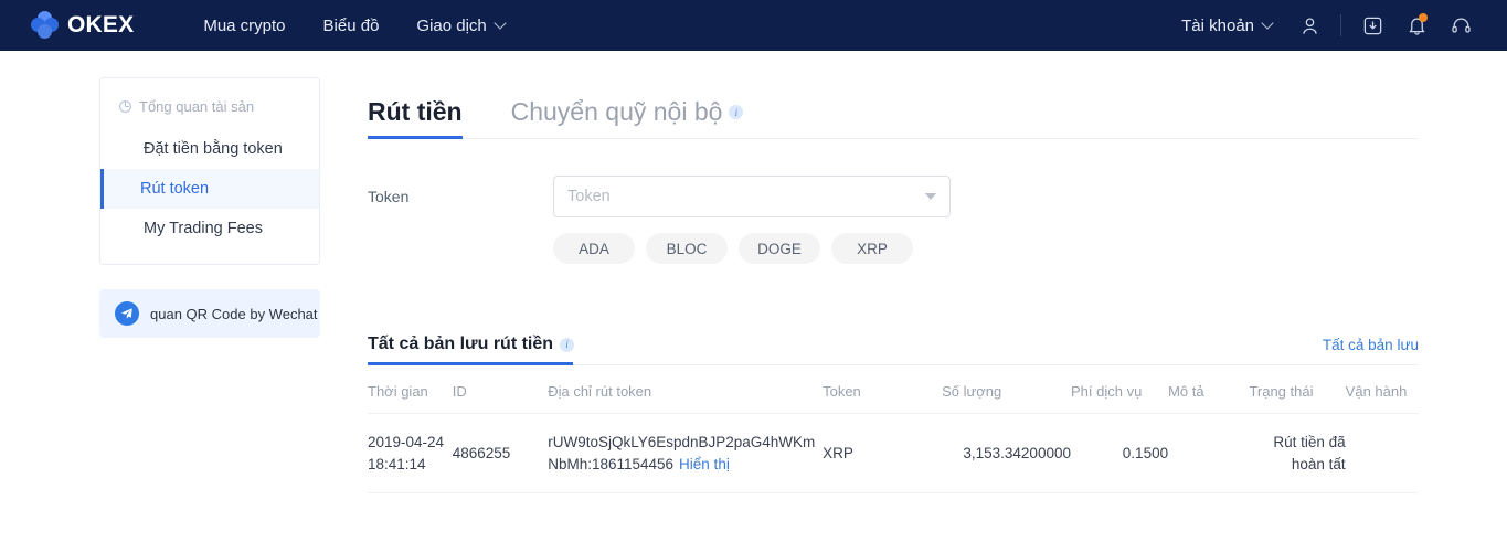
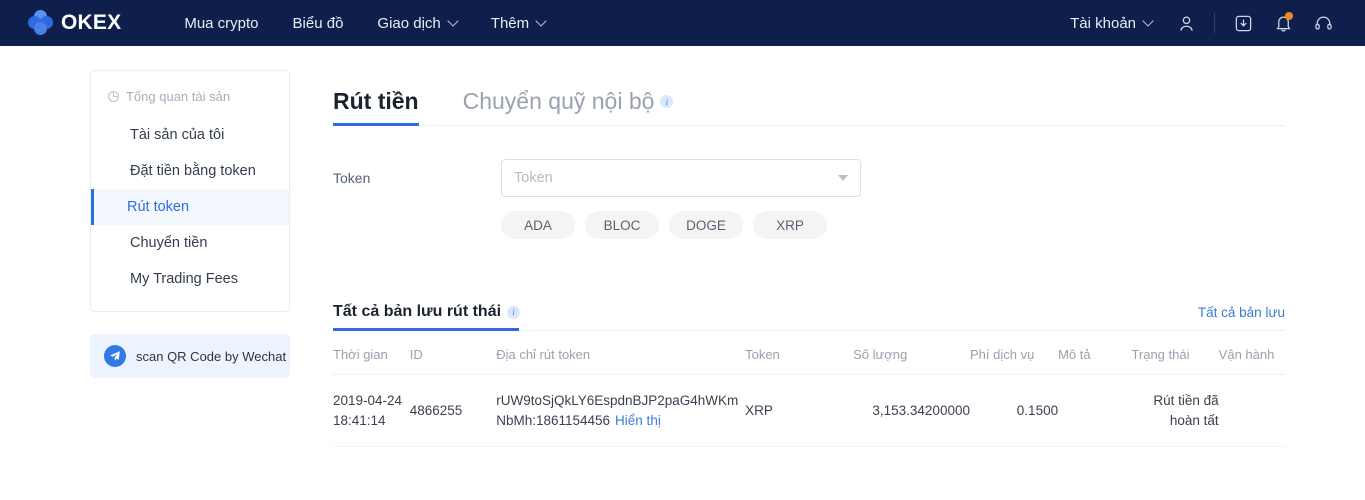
  OKEX
  Mua crypto
  Biểu đồ
  Giao dịch
+ Thêm
  Tài khoản
  Tổng quan tài sản
+ Tài sản của tôi
  Đặt tiền bằng token
  Rút token
+ Chuyển tiền
  My Trading Fees
- quan QR Code by Wechat
+ scan QR Code by Wechat
  Rút tiền
  Chuyển quỹ nội bộ
  i
  Token
  Token
  ADA
  BLOC
  DOGE
  XRP
- Tất cả bản lưu rút tiền
+ Tất cả bản lưu rút thái
  i
  Tất cả bản lưu
  Thời gian	ID	Địa chỉ rút token	Token	Số lượng	Phí dịch vụ	Mô tả	Trạng thái	Vận hành
  2019-04-24 18:41:14	4866255	rUW9toSjQkLY6EspdnBJP2paG4hWKm NbMh:1861154456 Hiển thị	XRP	3,153.34200000	0.1500		Rút tiền đã hoàn tất
